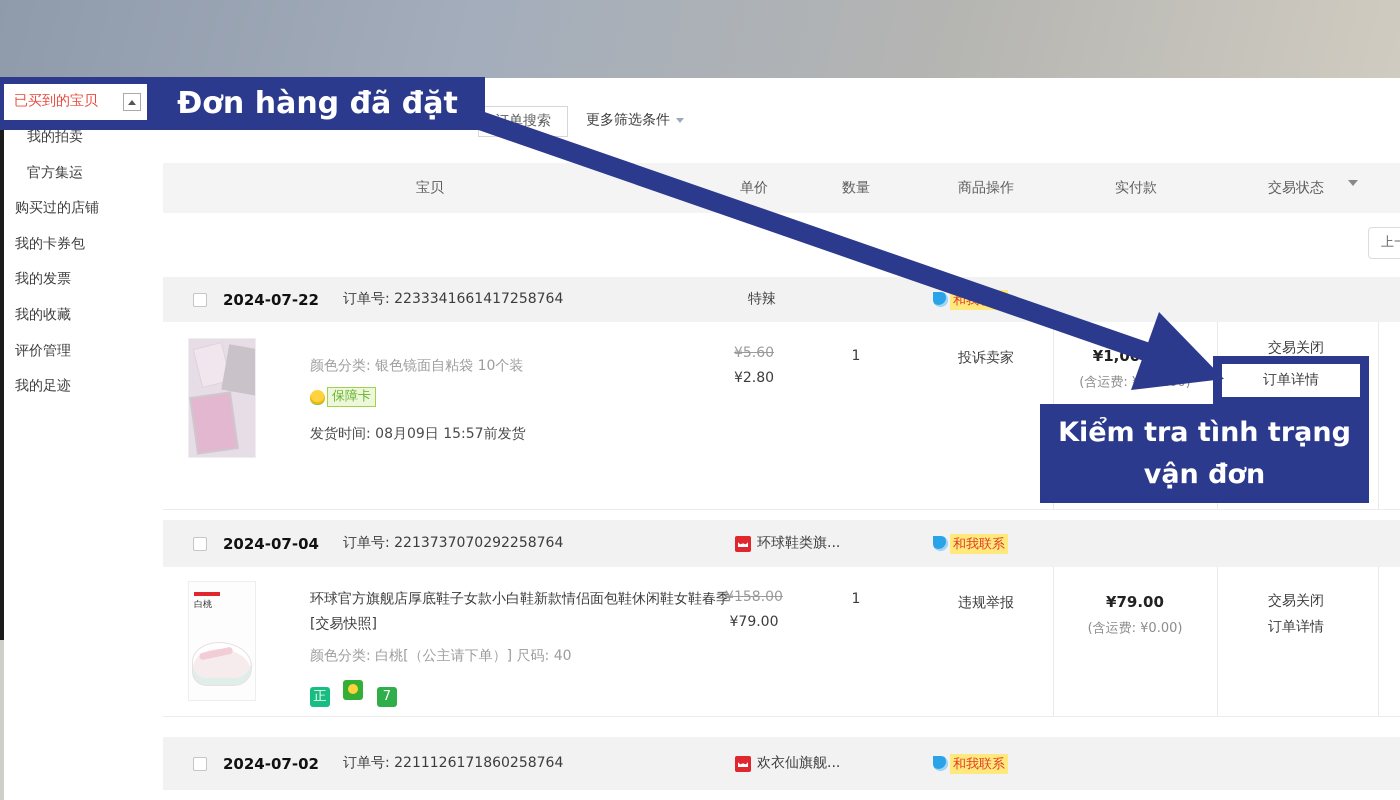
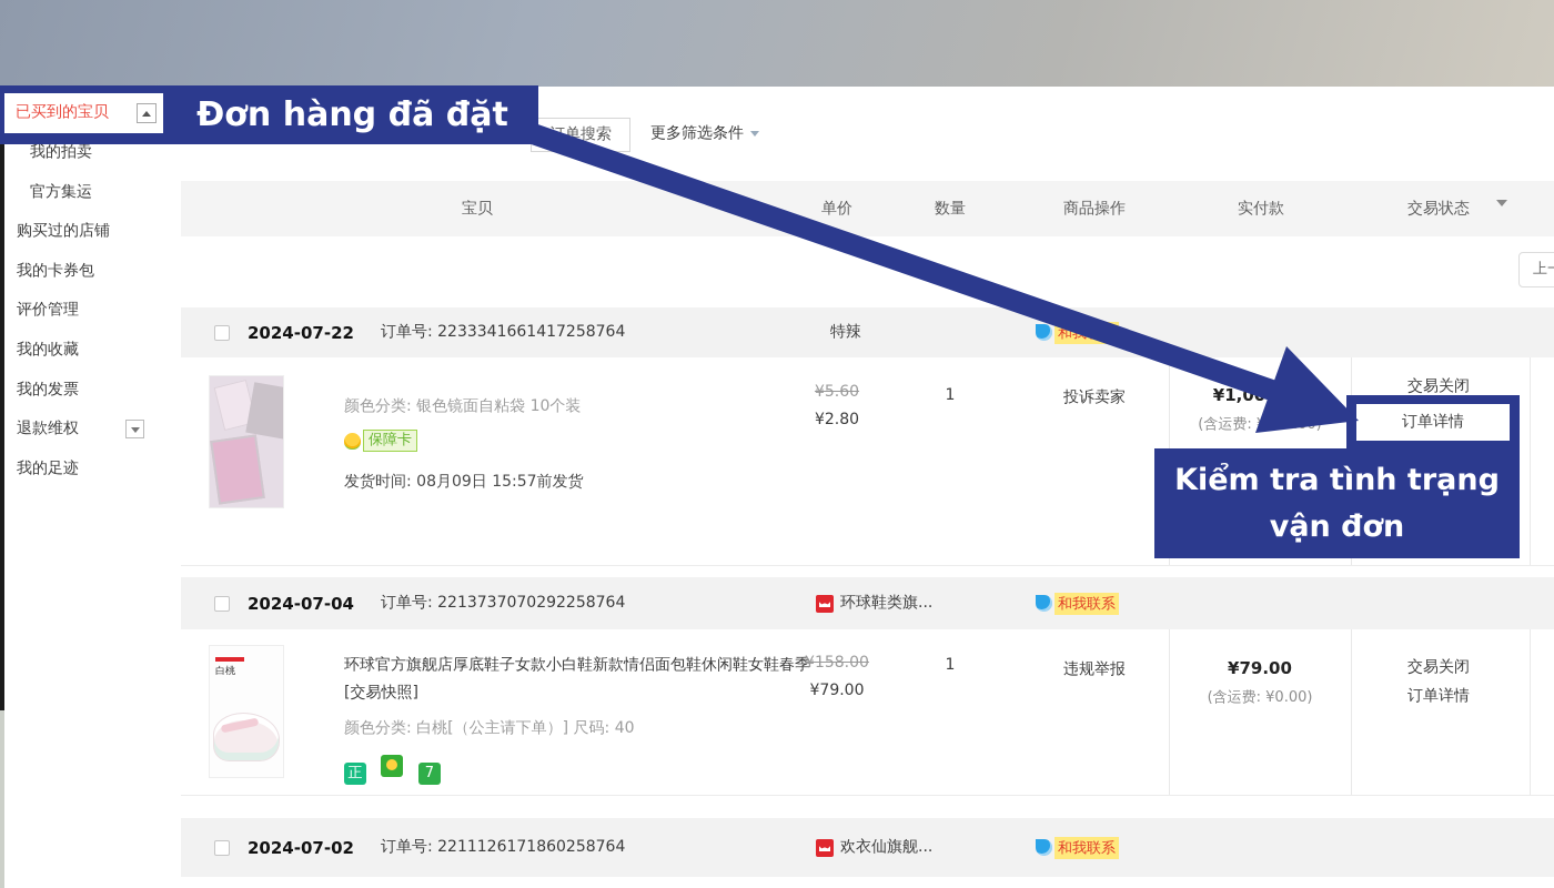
  已买到的宝贝
  我的拍卖
  官方集运
  购买过的店铺
  我的卡券包
- 我的发票
+ 评价管理
  我的收藏
- 评价管理
+ 我的发票
+ 退款维权
  我的足迹
  单搜索
  更多筛选条件
  宝贝
  单价
  数量
  商品操作
  实付款
  交易状态
  2024-07-22
  订单号: 2233341661417258764
  特辣
  颜色分类: 银色镜面自粘袋 10个装
  保障卡
  发货时间: 08月09日 15:57前发货
  ¥5.60
  ¥2.80
  1
  投诉卖家
  交易关闭
  2024-07-04
  订单号: 2213737070292258764
  环球鞋类旗...
  和我联系
  白桃
  环球官方旗舰店厚底鞋子女款小白鞋新款情侣面包鞋休闲鞋女鞋春季 [交易快照]
  颜色分类: 白桃[（公主请下单）] 尺码: 40
  正 7
  ¥158.00
  ¥79.00
  1
  违规举报
  ¥79.00
  (含运费: ¥0.00)
  交易关闭
  订单详情
  2024-07-02
  订单号: 2211126171860258764
  欢衣仙旗舰...
  和我联系
  订单详情
  Kiểm tra tình trạng
  vận đơn
  Đơn hàng đã đặt
